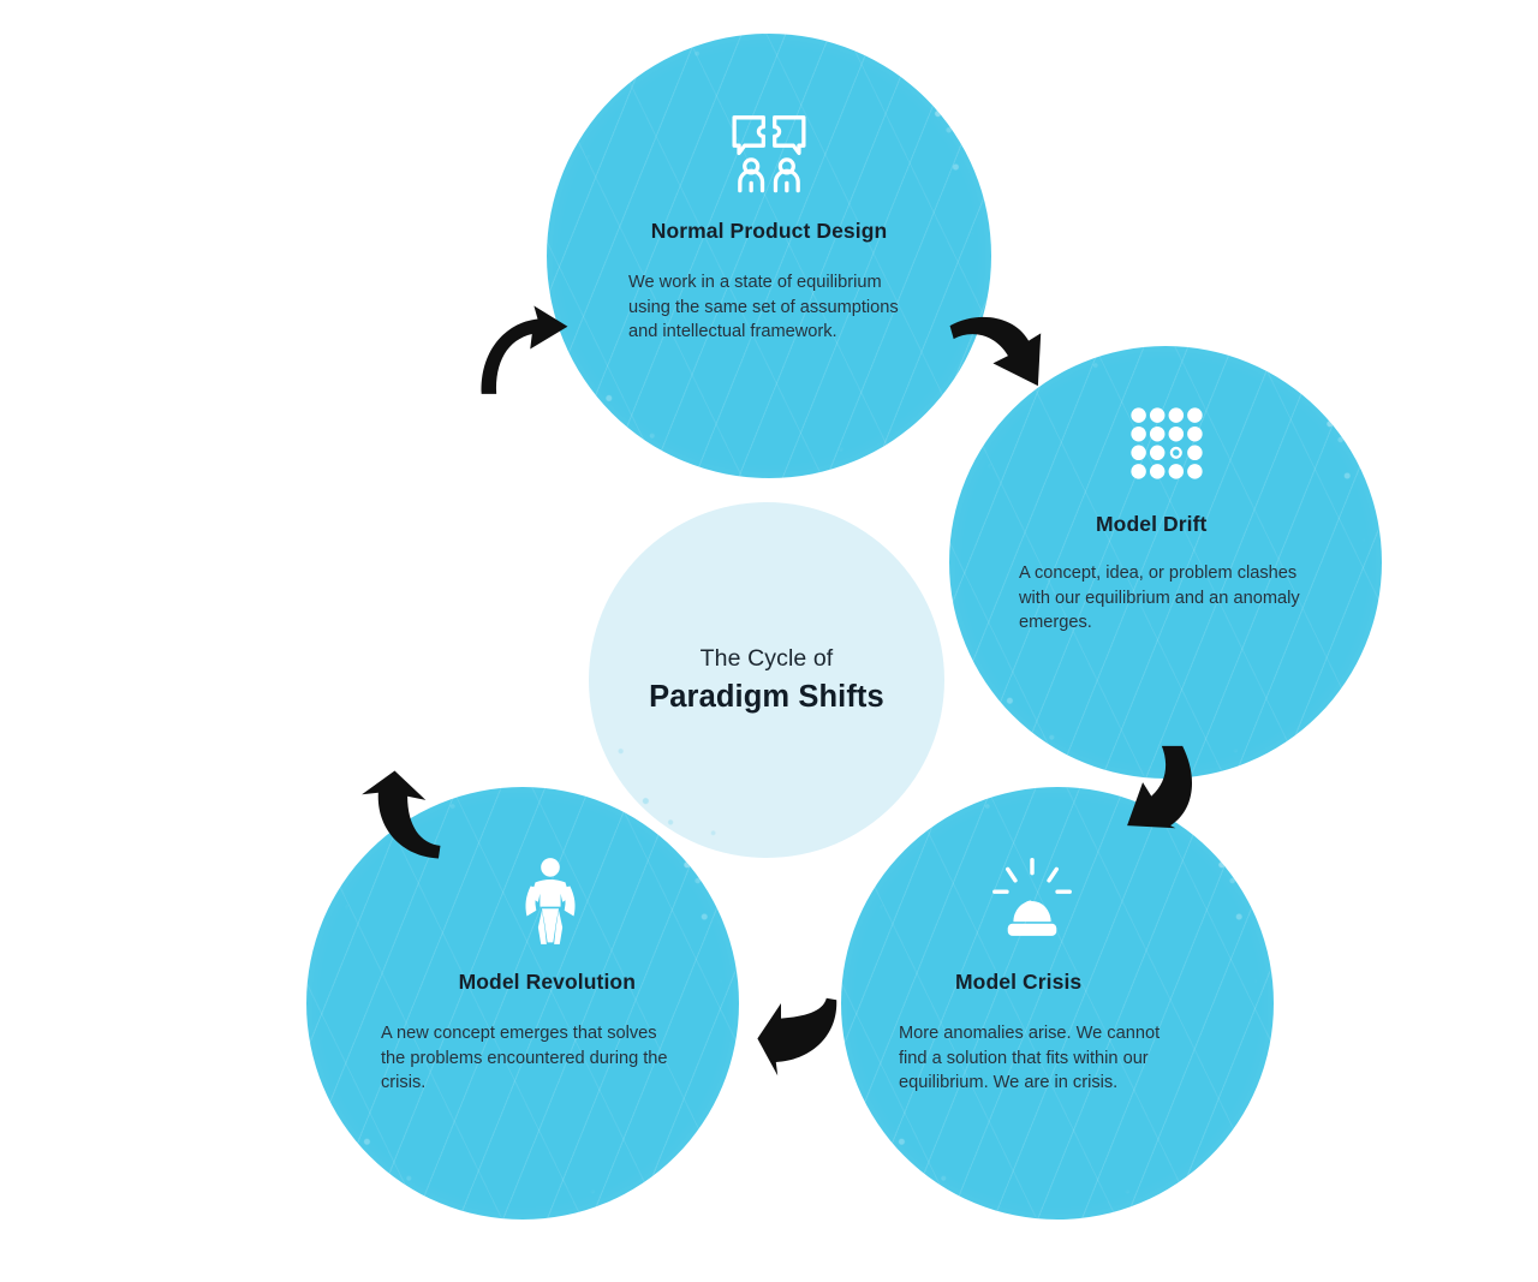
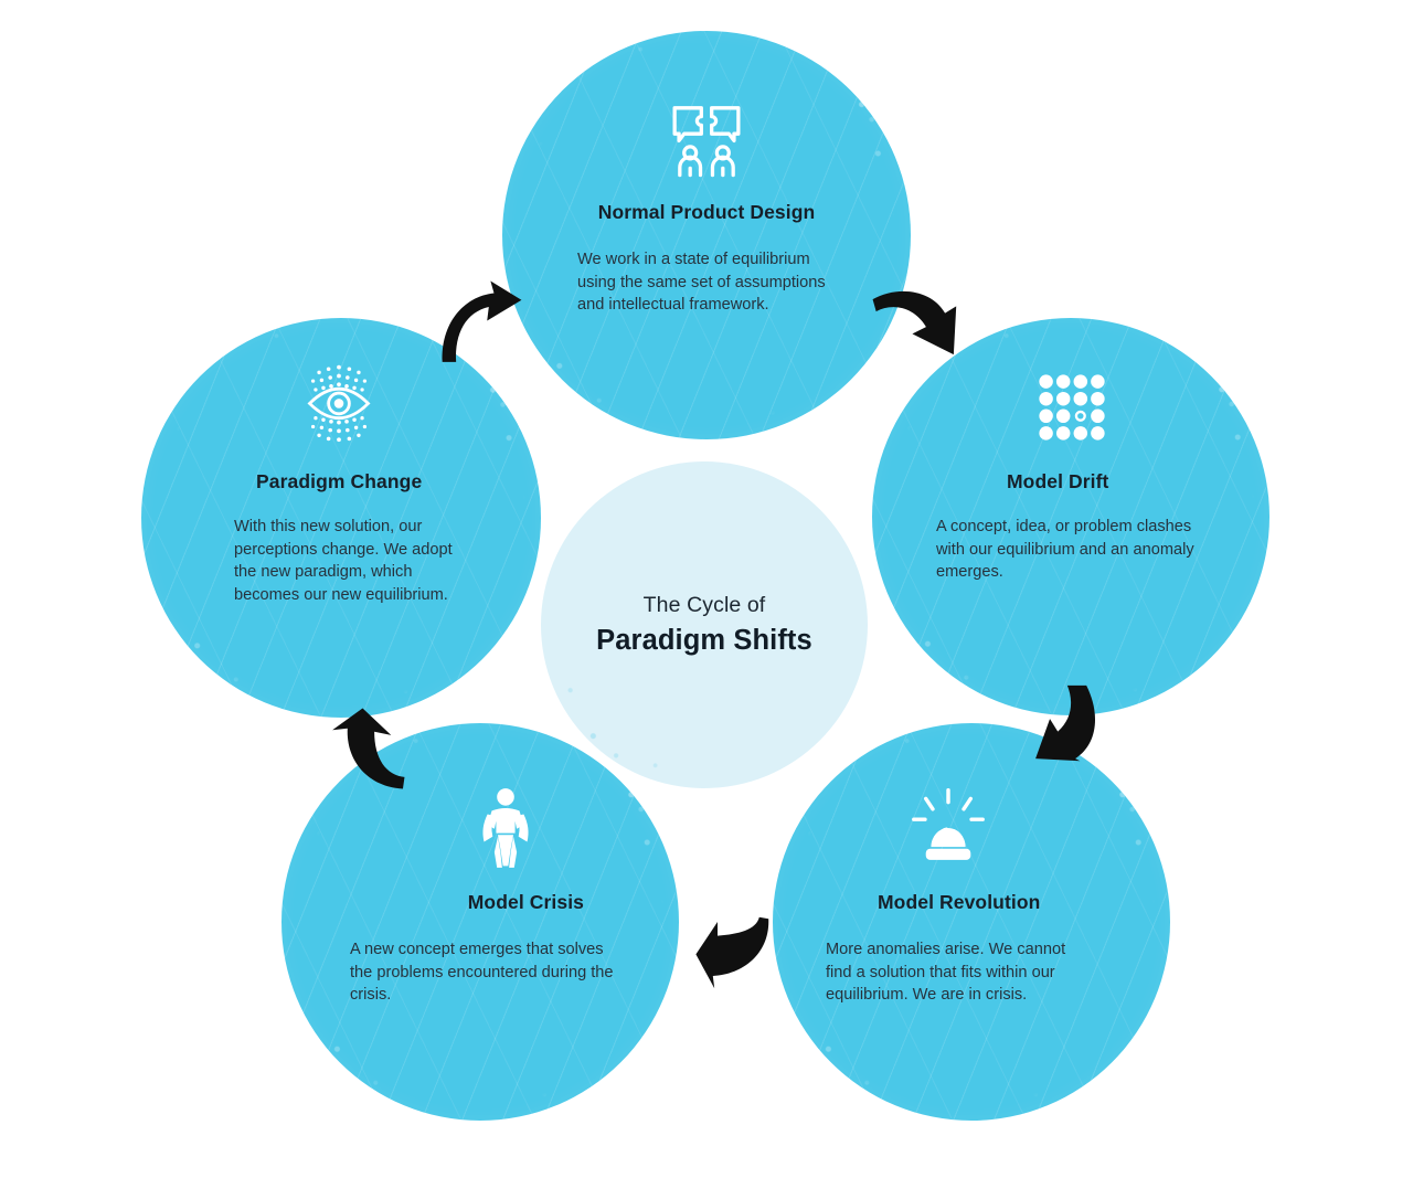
  Normal Product Design
  We work in a state of equilibrium using the same set of assumptions and intellectual framework.
  Model Drift
  A concept, idea, or problem clashes with our equilibrium and an anomaly emerges.
- Model Crisis
+ Model Revolution
  More anomalies arise. We cannot find a solution that fits within our equilibrium. We are in crisis.
- Model Revolution
+ Model Crisis
  A new concept emerges that solves the problems encountered during the crisis.
+ Paradigm Change
+ With this new solution, our perceptions change. We adopt the new paradigm, which becomes our new equilibrium.
  The Cycle of
  Paradigm Shifts
